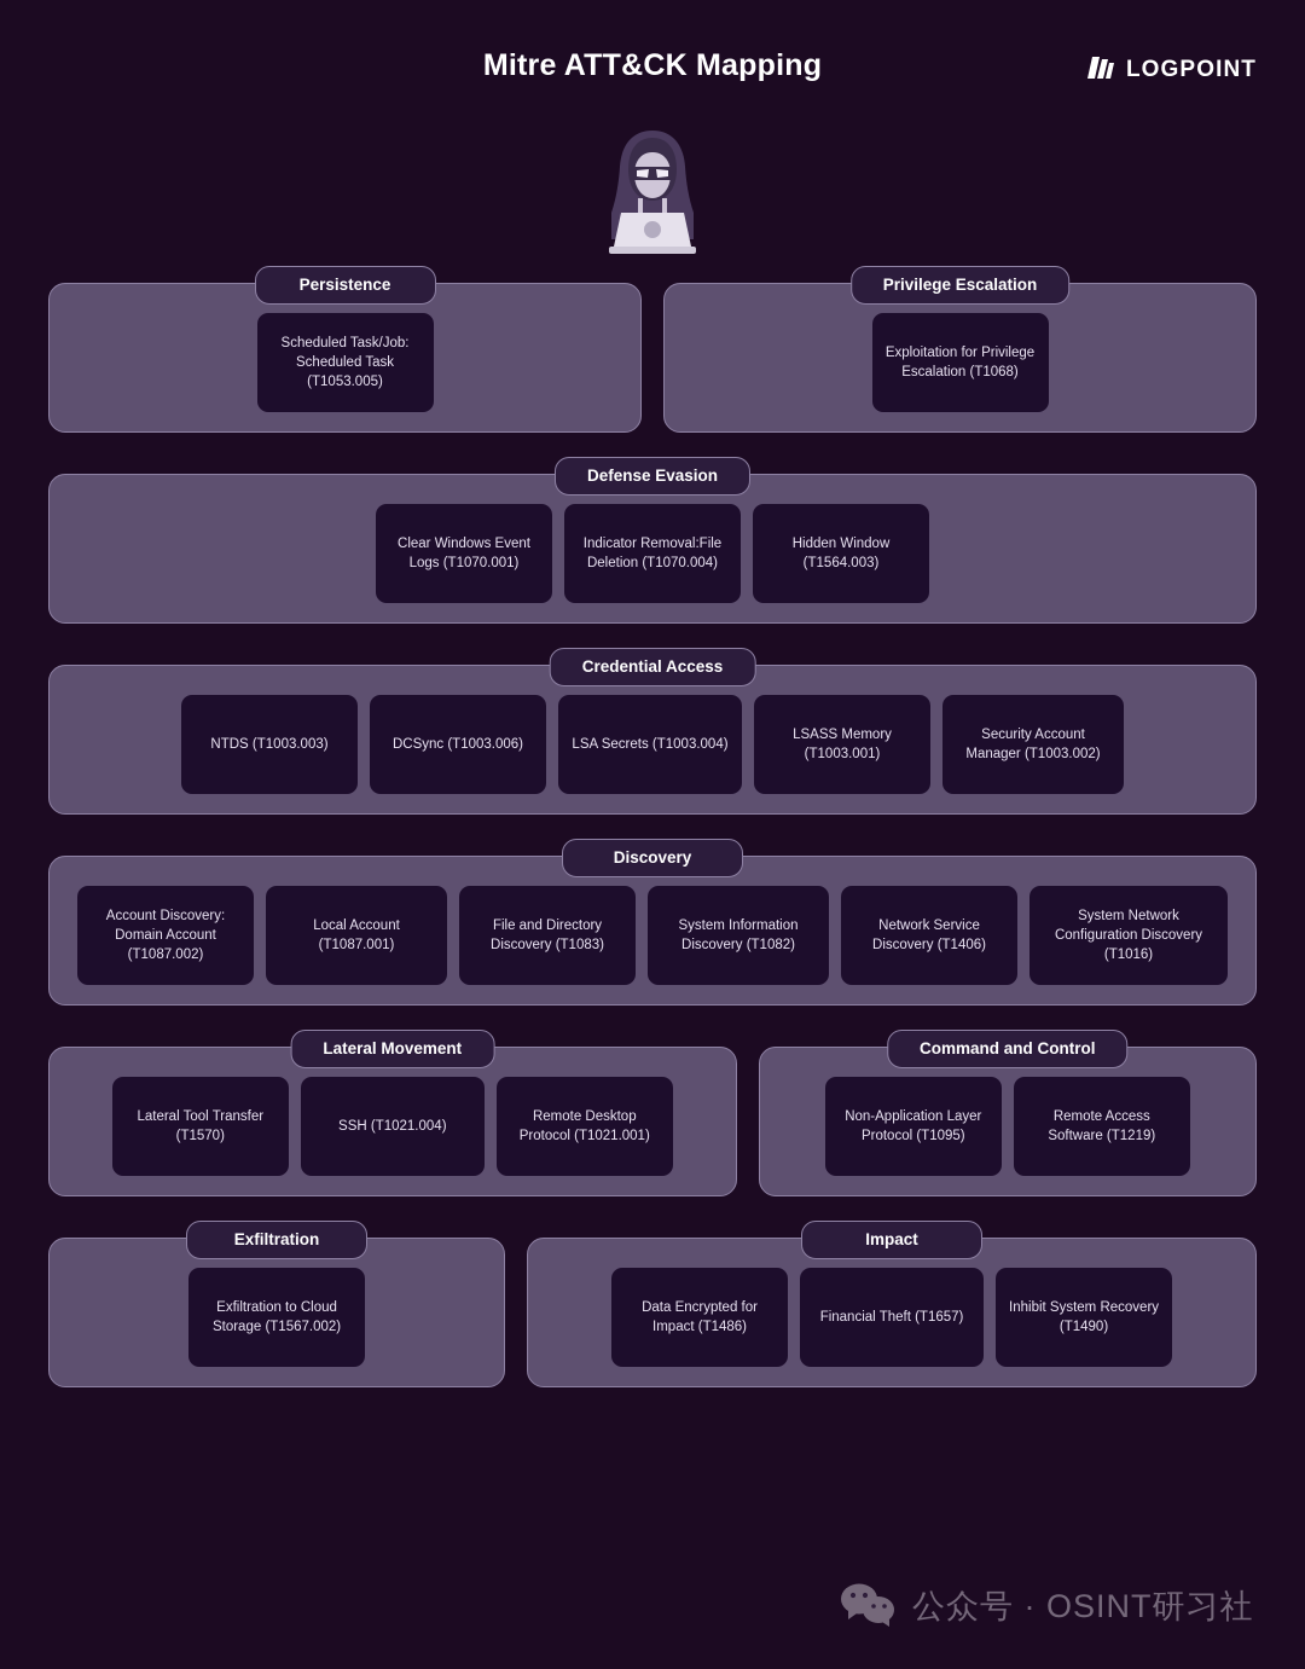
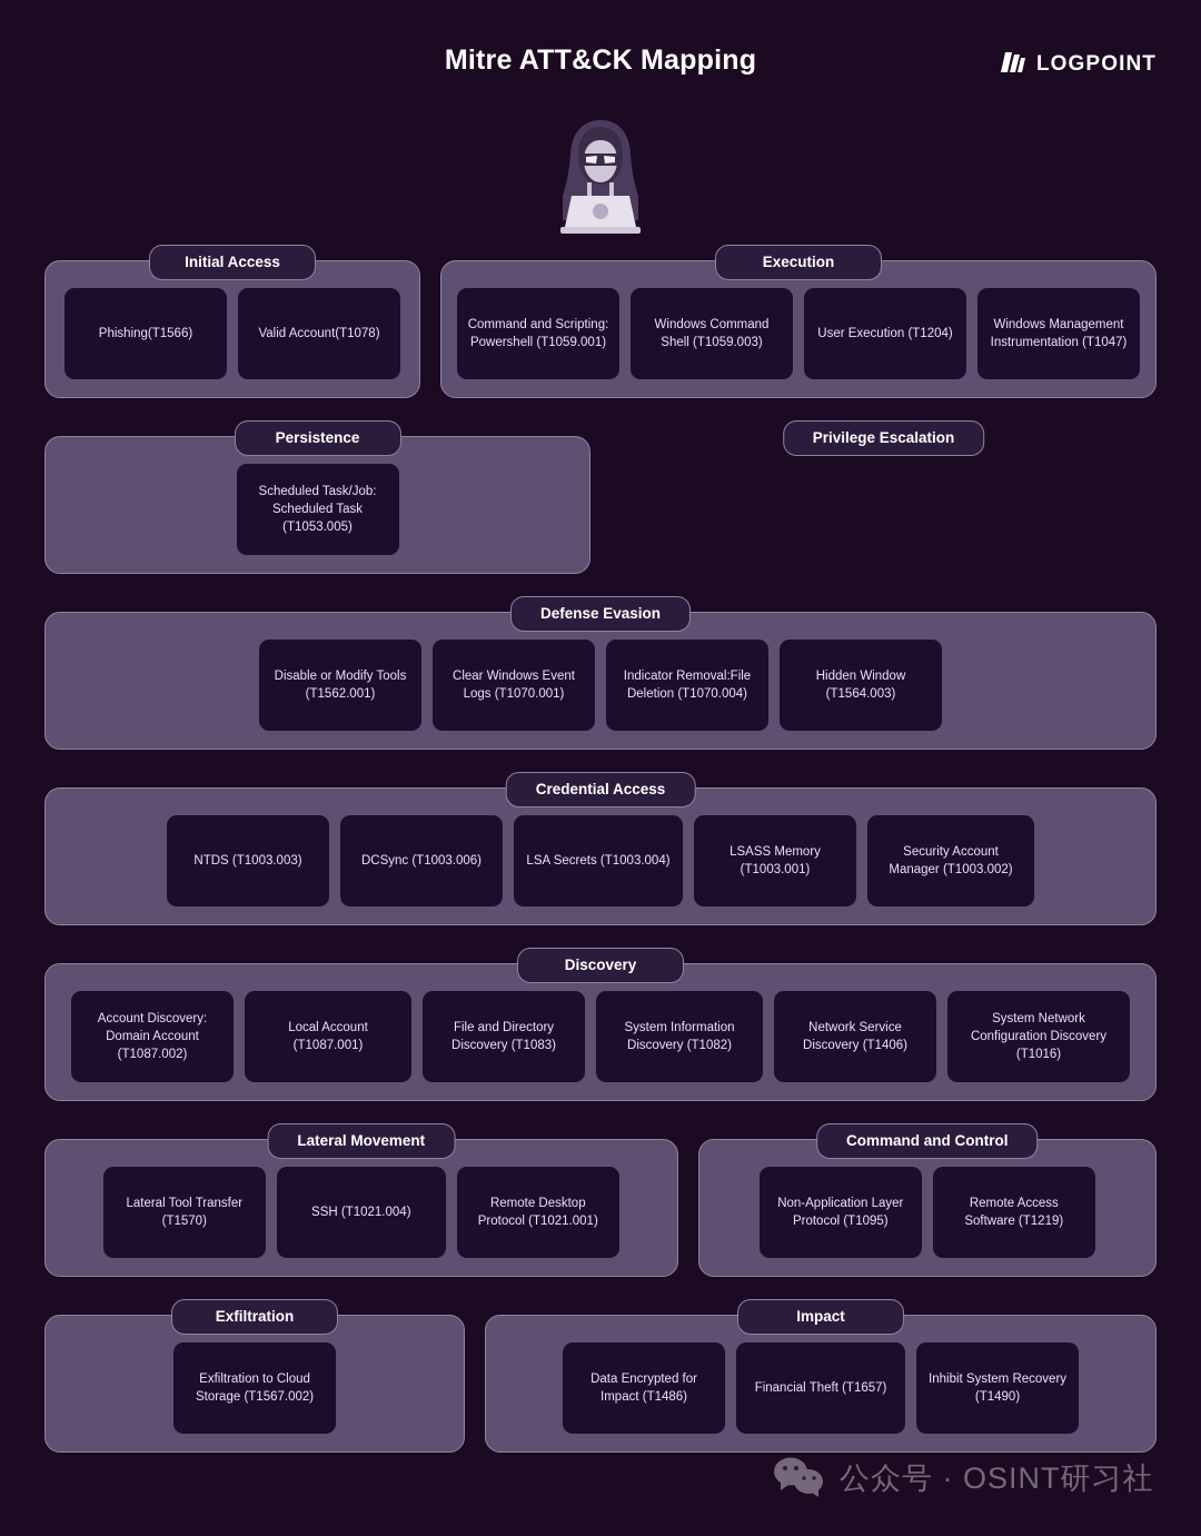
  Mitre ATT&CK Mapping
  LOGPOINT
+ Initial Access
+ Phishing(T1566)
+ Valid Account(T1078)
+ Execution
+ Command and Scripting: Powershell (T1059.001)
+ Windows Command Shell (T1059.003)
+ User Execution (T1204)
+ Windows Management Instrumentation (T1047)
  Persistence
  Scheduled Task/Job: Scheduled Task (T1053.005)
  Privilege Escalation
- Exploitation for Privilege Escalation (T1068)
  Defense Evasion
+ Disable or Modify Tools (T1562.001)
  Clear Windows Event Logs (T1070.001)
  Indicator Removal:File Deletion (T1070.004)
  Hidden Window (T1564.003)
  Credential Access
  NTDS (T1003.003)
  DCSync (T1003.006)
  LSA Secrets (T1003.004)
  LSASS Memory (T1003.001)
  Security Account Manager (T1003.002)
  Discovery
  Account Discovery: Domain Account (T1087.002)
  Local Account (T1087.001)
  File and Directory Discovery (T1083)
  System Information Discovery (T1082)
  Network Service Discovery (T1406)
  System Network Configuration Discovery (T1016)
  Lateral Movement
  Lateral Tool Transfer (T1570)
  SSH (T1021.004)
  Remote Desktop Protocol (T1021.001)
  Command and Control
  Non-Application Layer Protocol (T1095)
  Remote Access Software (T1219)
  Exfiltration
  Exfiltration to Cloud Storage (T1567.002)
  Impact
  Data Encrypted for Impact (T1486)
  Financial Theft (T1657)
  Inhibit System Recovery (T1490)
  公众号 · OSINT研习社
